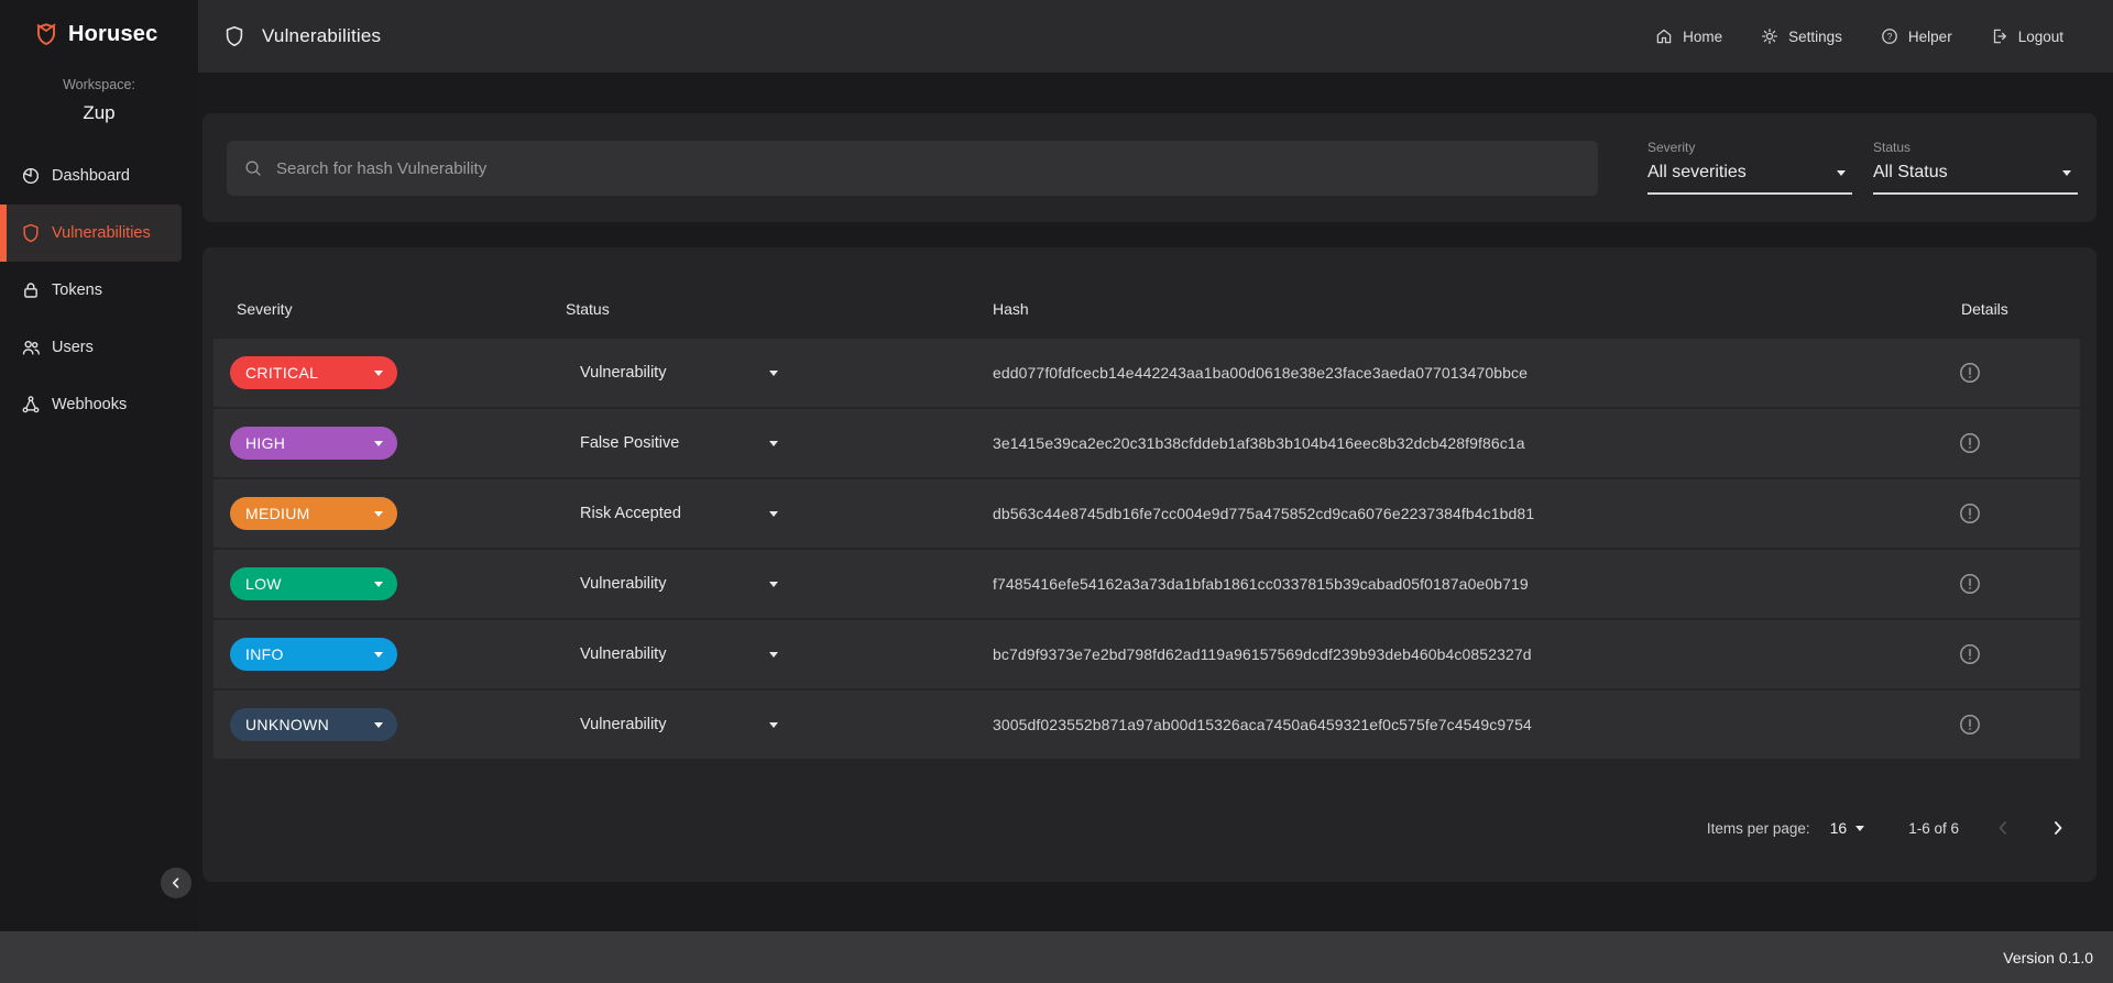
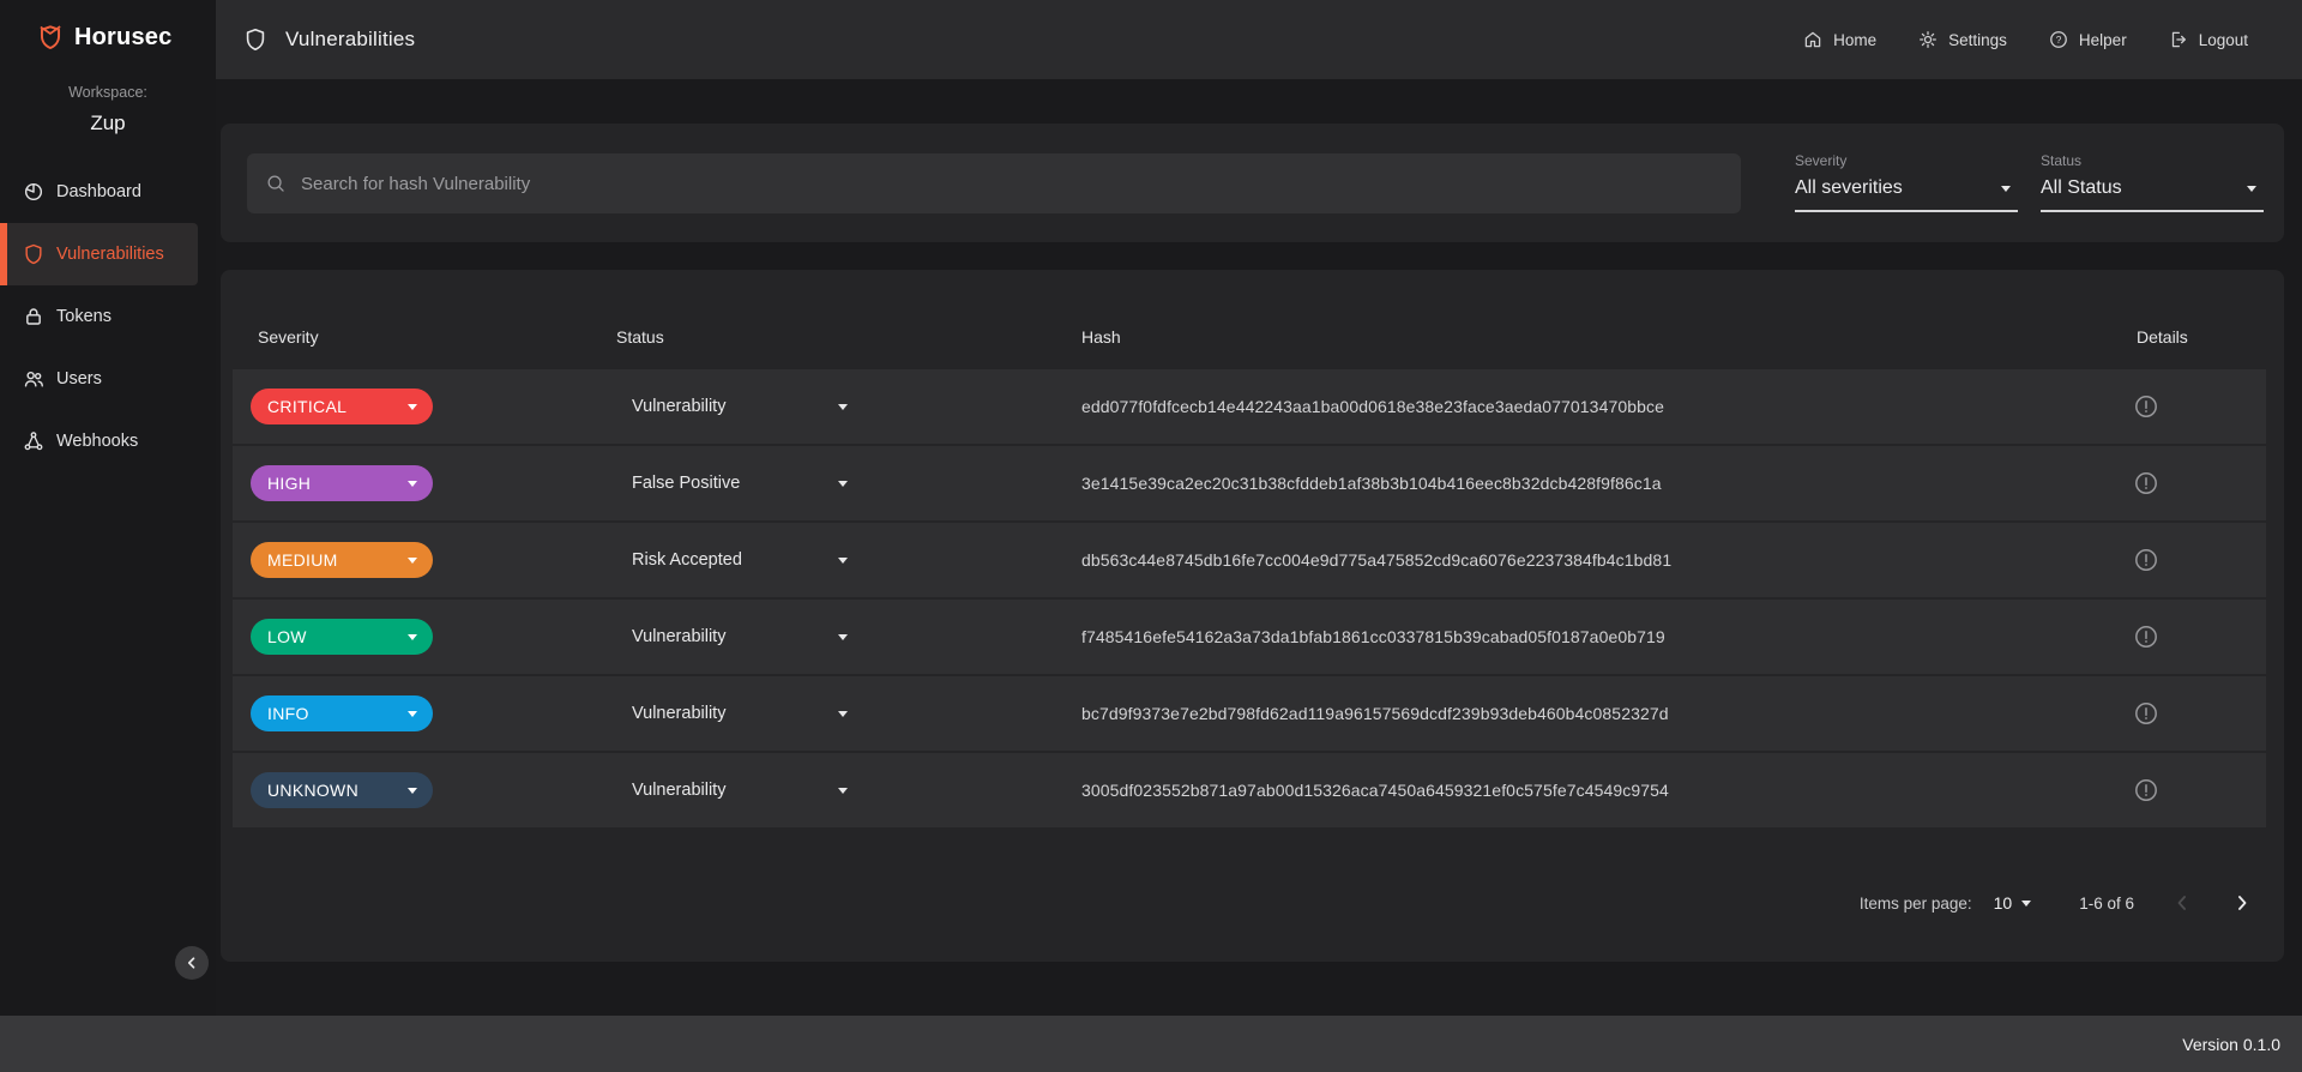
  Vulnerabilities
  Home
  Settings
  ?
  Helper
  Logout
  Horusec
  Workspace:
  Zup
  Dashboard
  Vulnerabilities
  Tokens
  Users
  Webhooks
  Search for hash Vulnerability
  Severity
  All severities
  Status
  All Status
  Severity
  Status
  Hash
  Details
  CRITICAL
  Vulnerability
  edd077f0fdfcecb14e442243aa1ba00d0618e38e23face3aeda077013470bbce
  HIGH
  False Positive
  3e1415e39ca2ec20c31b38cfddeb1af38b3b104b416eec8b32dcb428f9f86c1a
  MEDIUM
  Risk Accepted
  db563c44e8745db16fe7cc004e9d775a475852cd9ca6076e2237384fb4c1bd81
  LOW
  Vulnerability
  f7485416efe54162a3a73da1bfab1861cc0337815b39cabad05f0187a0e0b719
  INFO
  Vulnerability
  bc7d9f9373e7e2bd798fd62ad119a96157569dcdf239b93deb460b4c0852327d
  UNKNOWN
  Vulnerability
  3005df023552b871a97ab00d15326aca7450a6459321ef0c575fe7c4549c9754
  Items per page:
- 16
+ 10
  1-6 of 6
  Version 0.1.0
